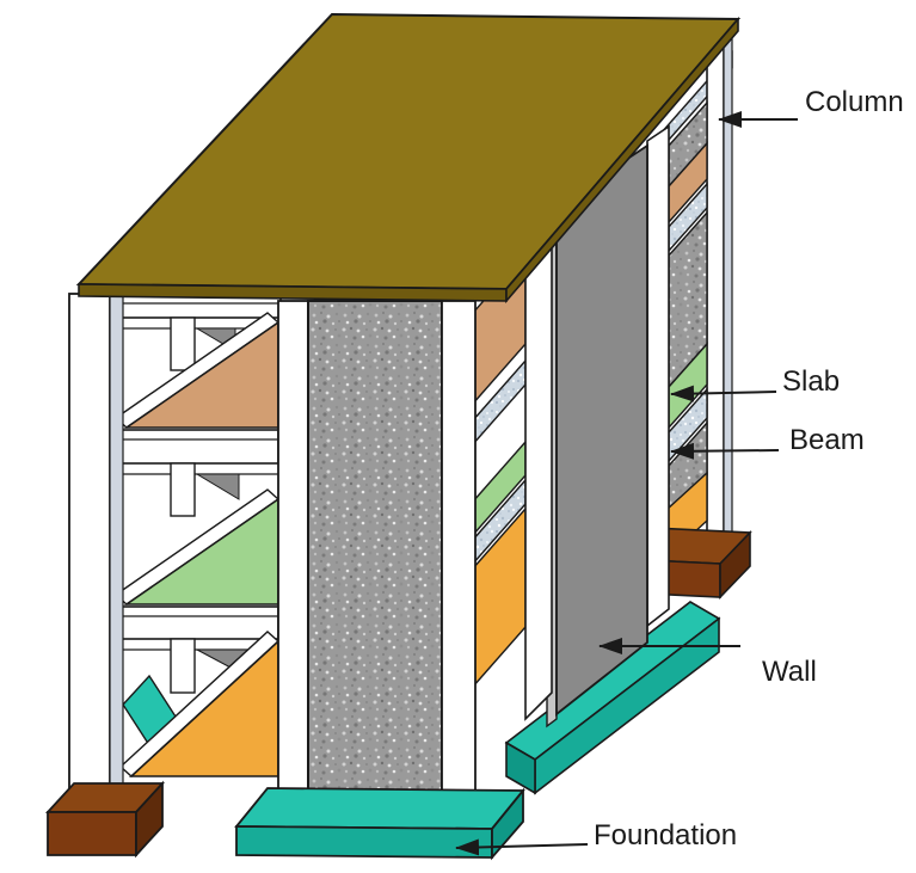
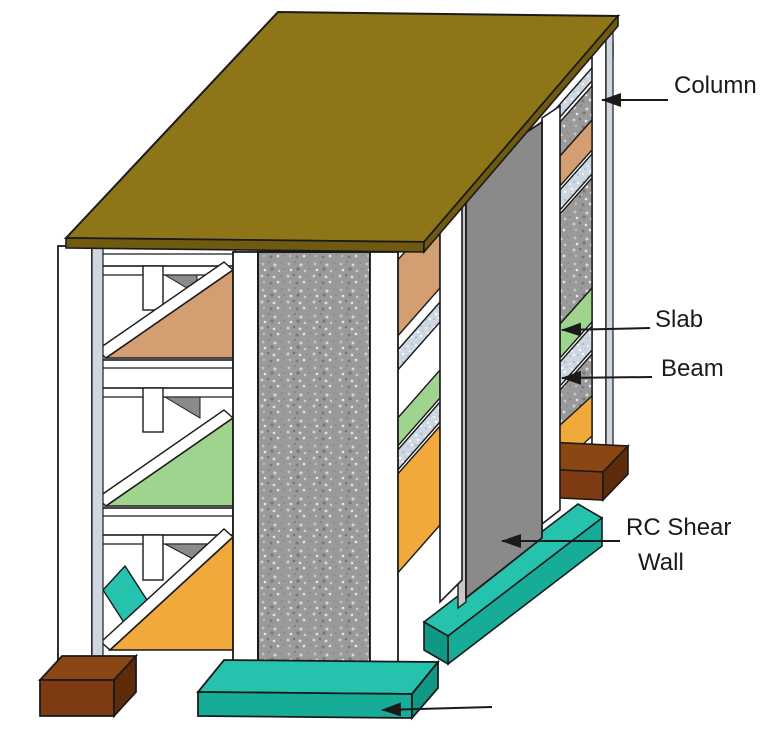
  Column
  Slab
  Beam
+ RC Shear
  Wall
- Foundation
